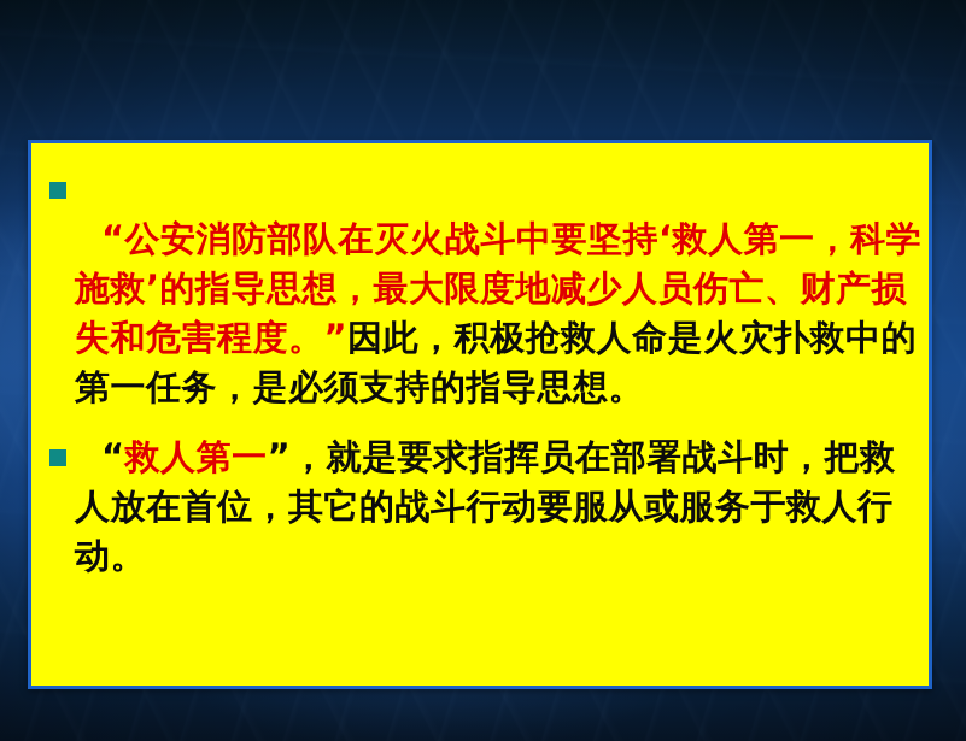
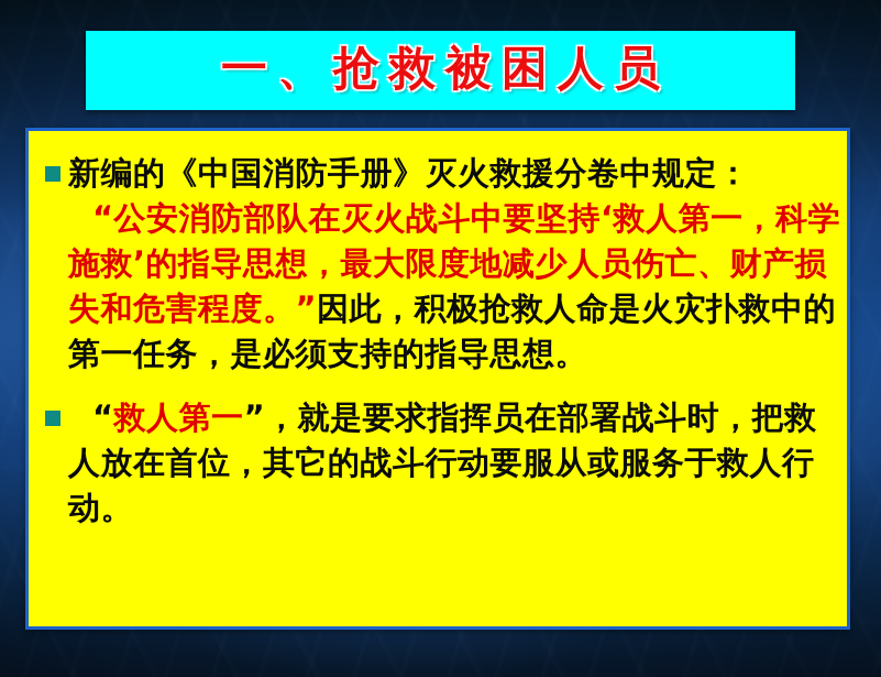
+ 一、抢救被困人员
+ 新编的《中国消防手册》灭火救援分卷中规定：
  “公安消防部队在灭火战斗中要坚持‘救人第一，科学施救’的指导思想，最大限度地减少人员伤亡、财产损失和危害程度。”因此，积极抢救人命是火灾扑救中的第一任务，是必须支持的指导思想。
  “救人第一”，就是要求指挥员在部署战斗时，把救人放在首位，其它的战斗行动要服从或服务于救人行动。
